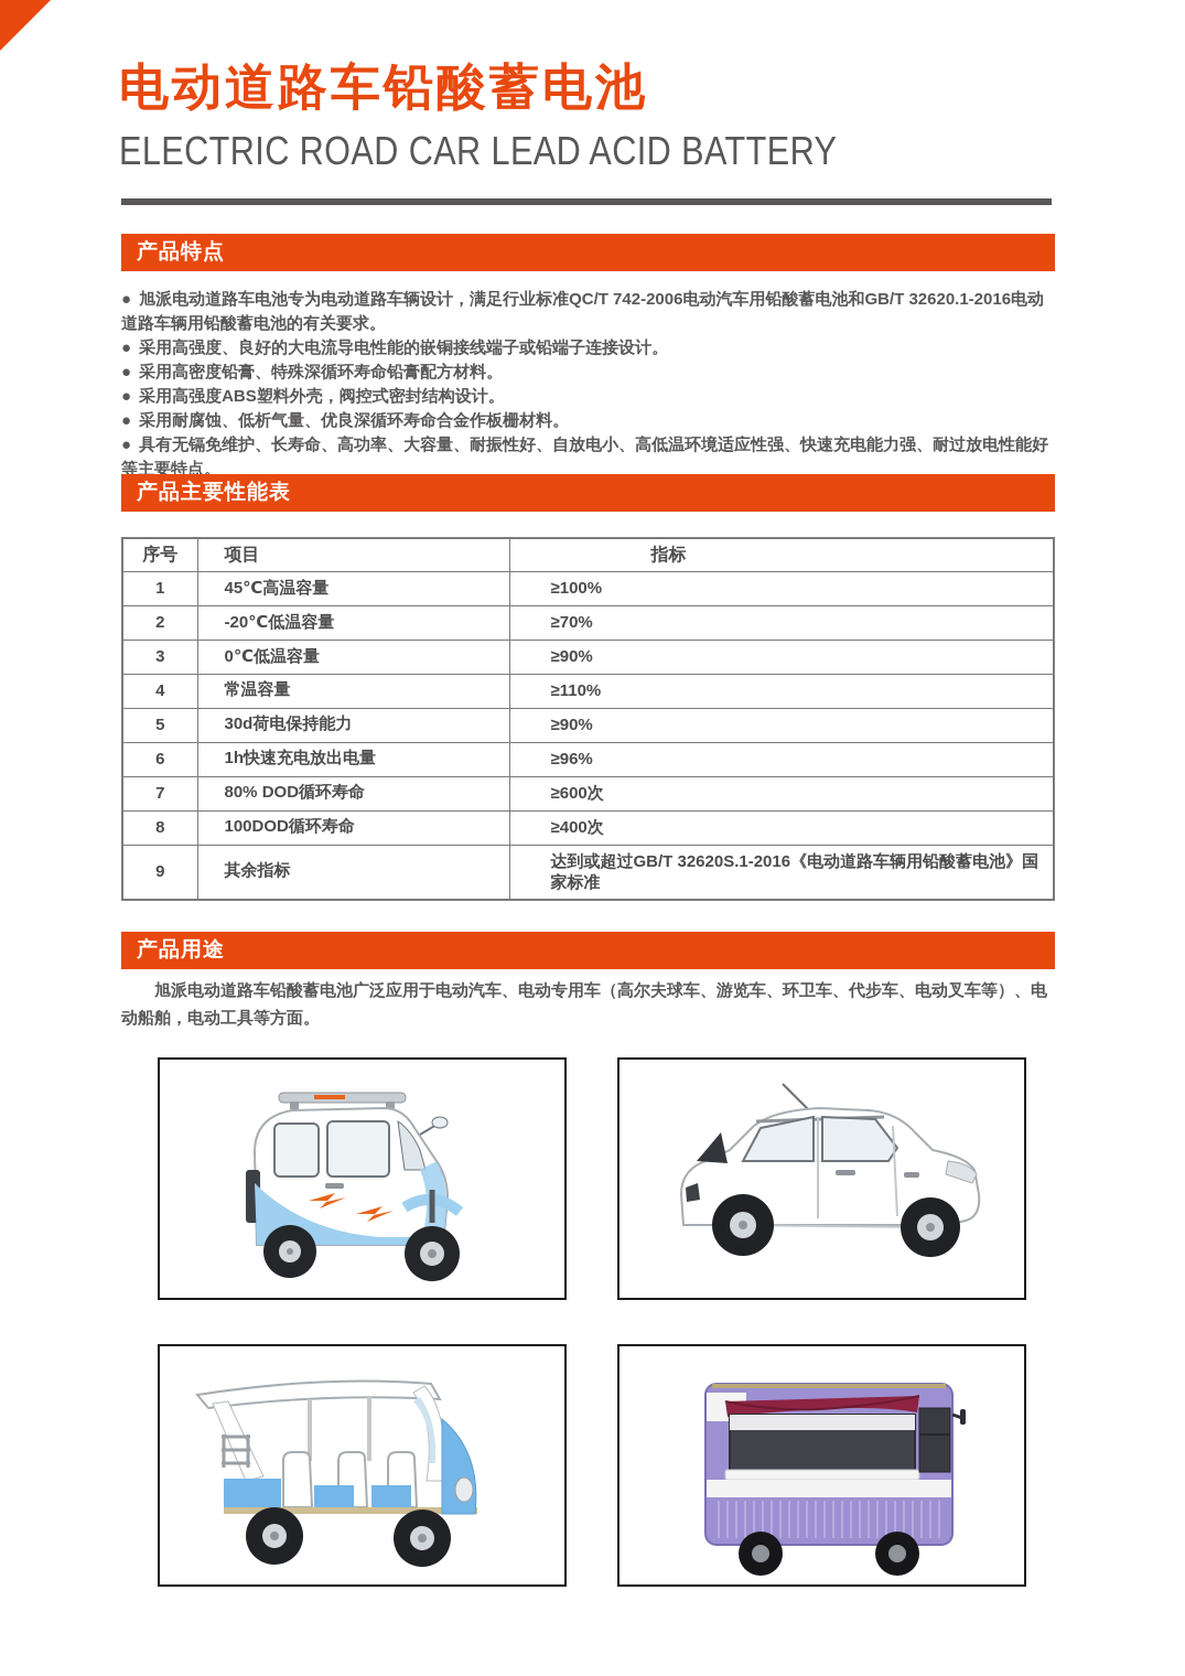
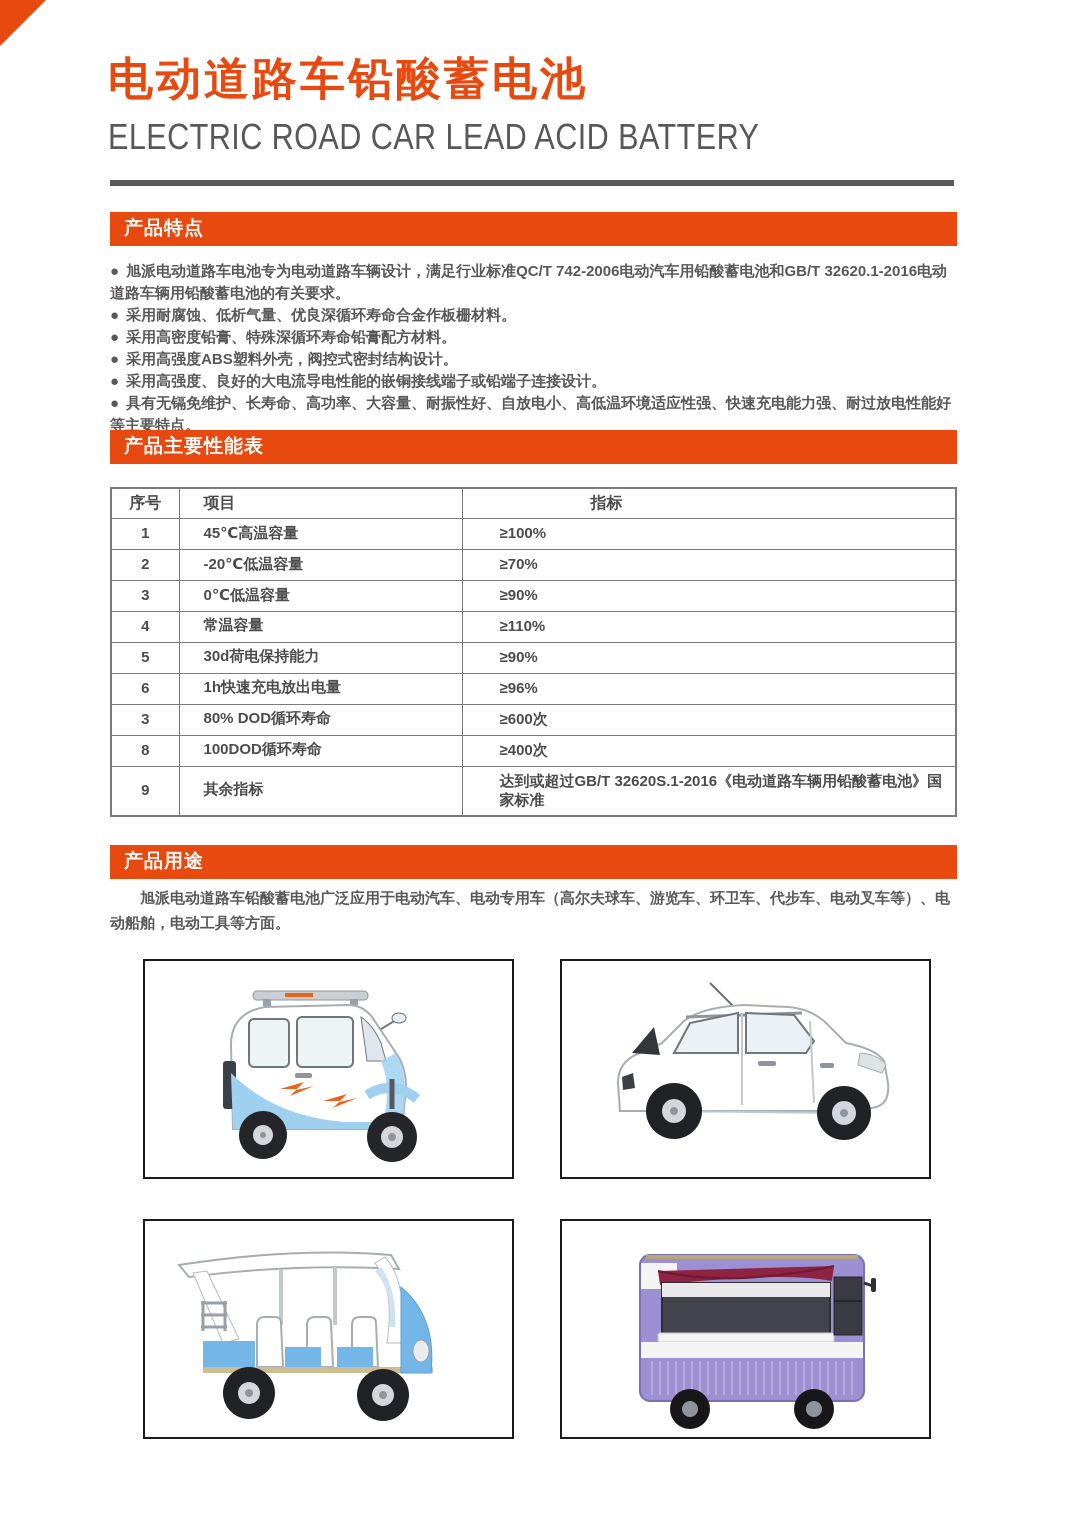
  电动道路车铅酸蓄电池
  ELECTRIC ROAD CAR LEAD ACID BATTERY
  产品特点
  ● 旭派电动道路车电池专为电动道路车辆设计，满足行业标准QC/T 742-2006电动汽车用铅酸蓄电池和GB/T 32620.1-2016电动道路车辆用铅酸蓄电池的有关要求。
- ● 采用高强度、良好的大电流导电性能的嵌铜接线端子或铅端子连接设计。
+ ● 采用耐腐蚀、低析气量、优良深循环寿命合金作板栅材料。
  ● 采用高密度铅膏、特殊深循环寿命铅膏配方材料。
  ● 采用高强度ABS塑料外壳，阀控式密封结构设计。
- ● 采用耐腐蚀、低析气量、优良深循环寿命合金作板栅材料。
+ ● 采用高强度、良好的大电流导电性能的嵌铜接线端子或铅端子连接设计。
  ● 具有无镉免维护、长寿命、高功率、大容量、耐振性好、自放电小、高低温环境适应性强、快速充电能力强、耐过放电性能好等主要特点。
  产品主要性能表
  序号	项目	指标
  1	45℃高温容量	≥100%
  2	-20℃低温容量	≥70%
  3	0℃低温容量	≥90%
  4	常温容量	≥110%
  5	30d荷电保持能力	≥90%
  6	1h快速充电放出电量	≥96%
- 7	80% DOD循环寿命	≥600次
+ 3	80% DOD循环寿命	≥600次
  8	100DOD循环寿命	≥400次
  9	其余指标	达到或超过GB/T 32620S.1-2016《电动道路车辆用铅酸蓄电池》国家标准
  产品用途
  旭派电动道路车铅酸蓄电池广泛应用于电动汽车、电动专用车（高尔夫球车、游览车、环卫车、代步车、电动叉车等）、电动船舶，电动工具等方面。
